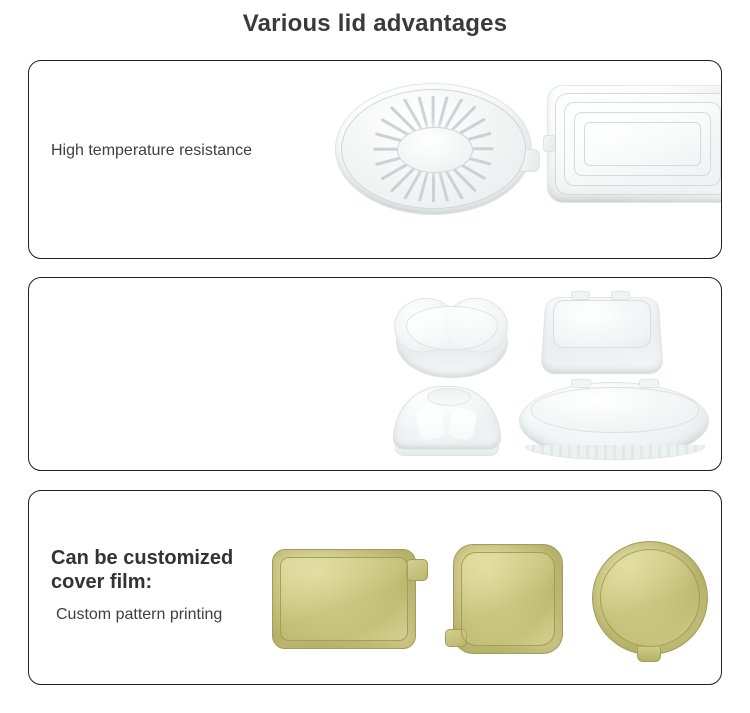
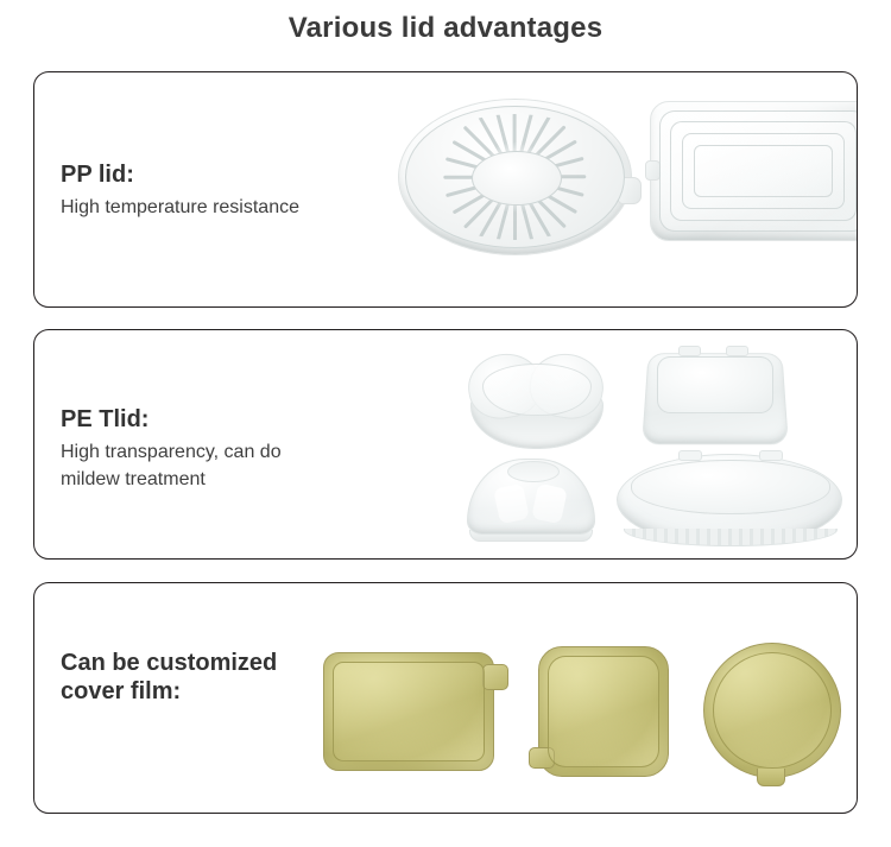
  Various lid advantages
+ PP lid:
  High temperature resistance
+ PE Tlid:
+ High transparency, can do
+ mildew treatment
  Can be customized
  cover film:
- Custom pattern printing
